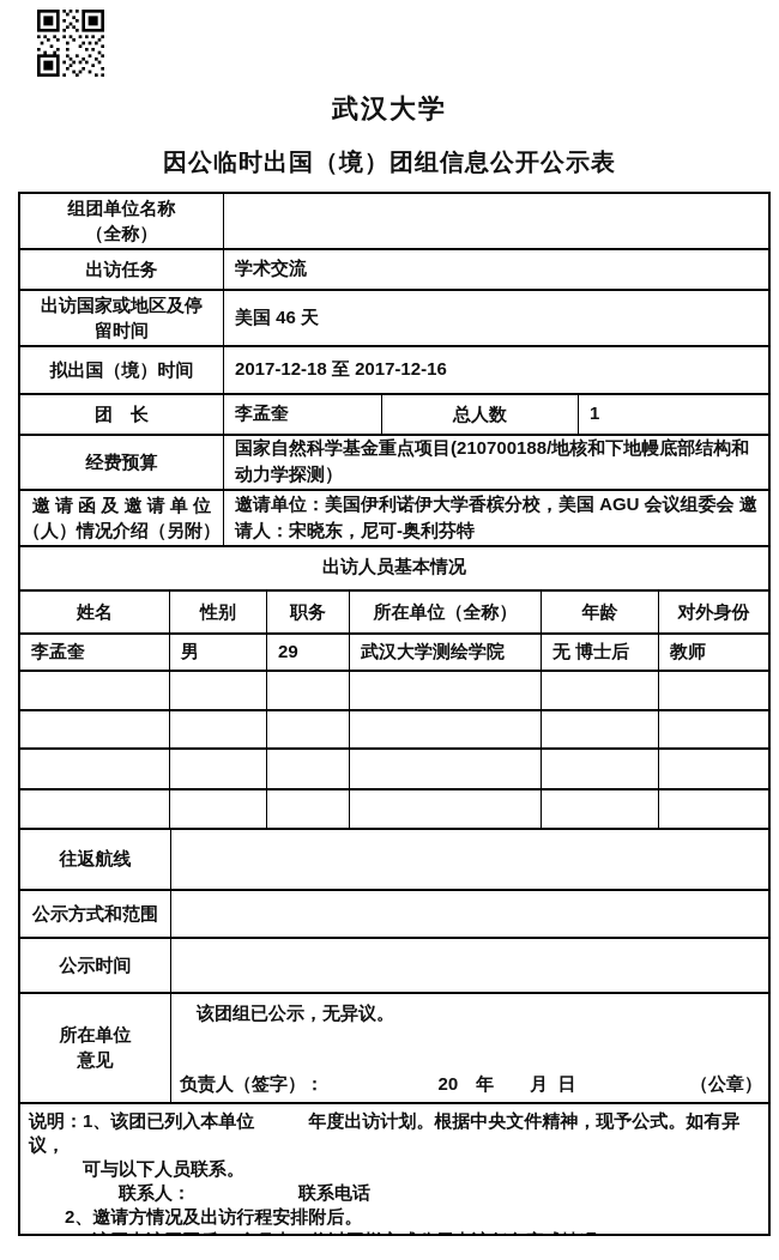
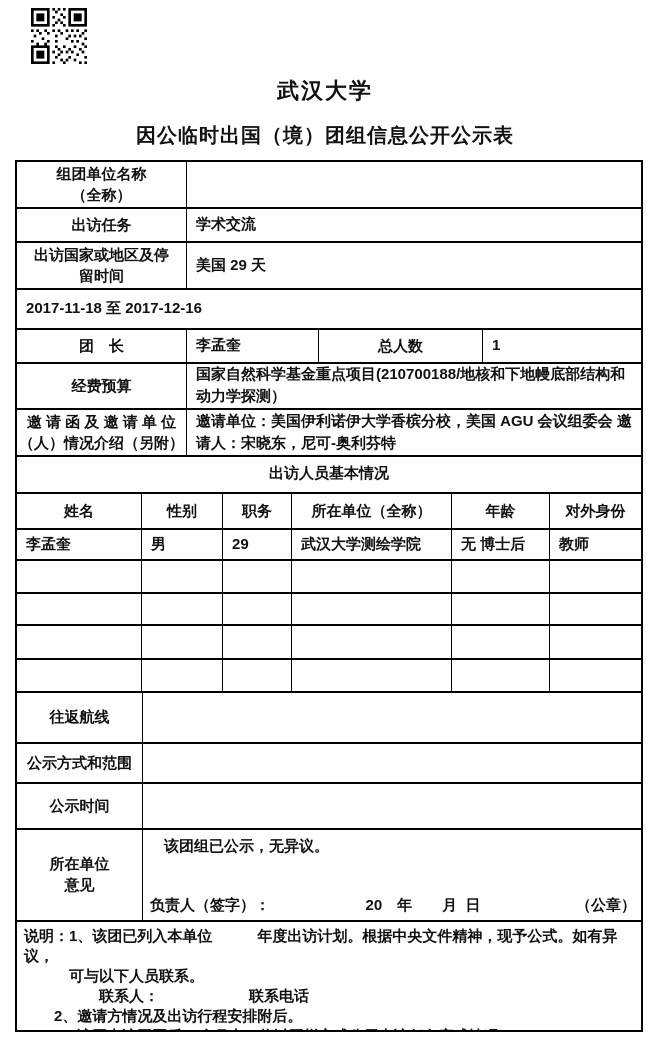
  武汉大学
  因公临时出国（境）团组信息公开公示表
  组团单位名称
  （全称）
  出访任务
  学术交流
  出访国家或地区及停
  留时间
- 美国 46 天
+ 美国 29 天
- 拟出国（境）时间
- 2017-12-18 至 2017-12-16
+ 2017-11-18 至 2017-12-16
  团 长
  李孟奎
  总人数
  1
  经费预算
  国家自然科学基金重点项目(210700188/地核和下地幔底部结构和动力学探测）
  邀 请 函 及 邀 请 单 位
  （人）情况介绍（另附）
  邀请单位：美国伊利诺伊大学香槟分校，美国 AGU 会议组委会 邀请人：宋晓东，尼可-奥利芬特
  出访人员基本情况
  姓名
  性别
  职务
  所在单位（全称）
  年龄
  对外身份
  李孟奎
  男
  29
  武汉大学测绘学院
  无 博士后
  教师
  往返航线
  公示方式和范围
  公示时间
  所在单位
  意见
  该团组已公示，无异议。
  负责人（签字）：
  20 年 月 日
  （公章）
  说明：1、该团已列入本单位 年度出访计划。根据中央文件精神，现予公式。如有异议，
  可与以下人员联系。
  联系人： 联系电话
  2、邀请方情况及出访行程安排附后。
